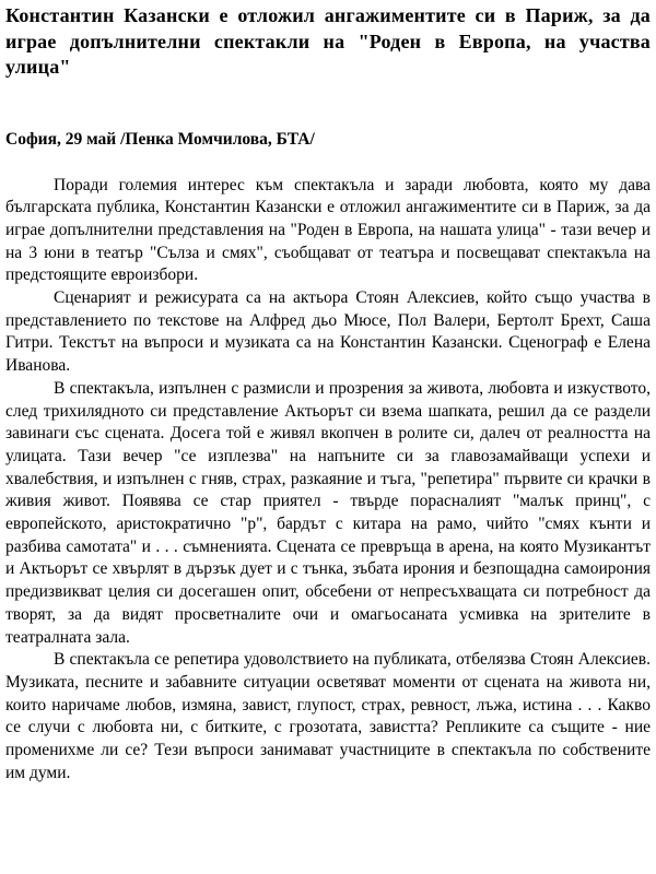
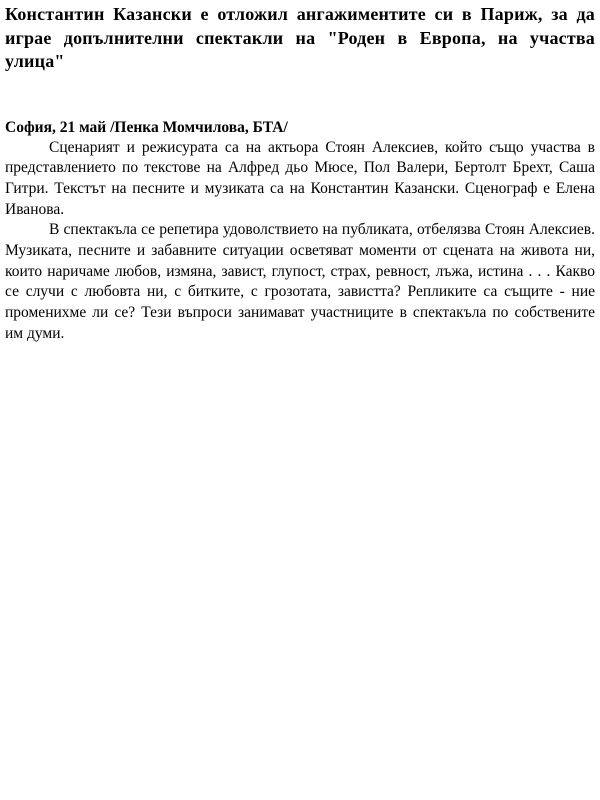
  Константин Казански е отложил ангажиментите си в Париж, за да играе допълнителни спектакли на "Роден в Европа, на участва улица"
- София, 29 май /Пенка Момчилова, БТА/
+ София, 21 май /Пенка Момчилова, БТА/
- Поради големия интерес към спектакъла и заради любовта, която му дава българската публика, Константин Казански е отложил ангажиментите си в Париж, за да играе допълнителни представления на "Роден в Европа, на нашата улица" - тази вечер и на 3 юни в театър "Сълза и смях", съобщават от театъра и посвещават спектакъла на предстоящите евроизбори.
- Сценарият и режисурата са на актьора Стоян Алексиев, който също участва в представлението по текстове на Алфред дьо Мюсе, Пол Валери, Бертолт Брехт, Саша Гитри. Текстът на въпроси и музиката са на Константин Казански. Сценограф е Елена Иванова.
+ Сценарият и режисурата са на актьора Стоян Алексиев, който също участва в представлението по текстове на Алфред дьо Мюсе, Пол Валери, Бертолт Брехт, Саша Гитри. Текстът на песните и музиката са на Константин Казански. Сценограф е Елена Иванова.
- В спектакъла, изпълнен с размисли и прозрения за живота, любовта и изкуството, след трихилядното си представление Актьорът си взема шапката, решил да се раздели завинаги със сцената. Досега той е живял вкопчен в ролите си, далеч от реалността на улицата. Тази вечер "се изплезва" на напъните си за главозамайващи успехи и хвалебствия, и изпълнен с гняв, страх, разкаяние и тъга, "репетира" първите си крачки в живия живот. Появява се стар приятел - твърде порасналият "малък принц", с европейското, аристократично "р", бардът с китара на рамо, чийто "смях кънти и разбива самотата" и . . . съмненията. Сцената се превръща в арена, на която Музикантът и Актьорът се хвърлят в дързък дует и с тънка, зъбата ирония и безпощадна самоирония предизвикват целия си досегашен опит, обсебени от непресъхващата си потребност да творят, за да видят просветналите очи и омагьосаната усмивка на зрителите в театралната зала.
  В спектакъла се репетира удоволствието на публиката, отбелязва Стоян Алексиев. Музиката, песните и забавните ситуации осветяват моменти от сцената на живота ни, които наричаме любов, измяна, завист, глупост, страх, ревност, лъжа, истина . . . Какво се случи с любовта ни, с битките, с грозотата, завистта? Репликите са същите - ние променихме ли се? Тези въпроси занимават участниците в спектакъла по собствените им думи.
